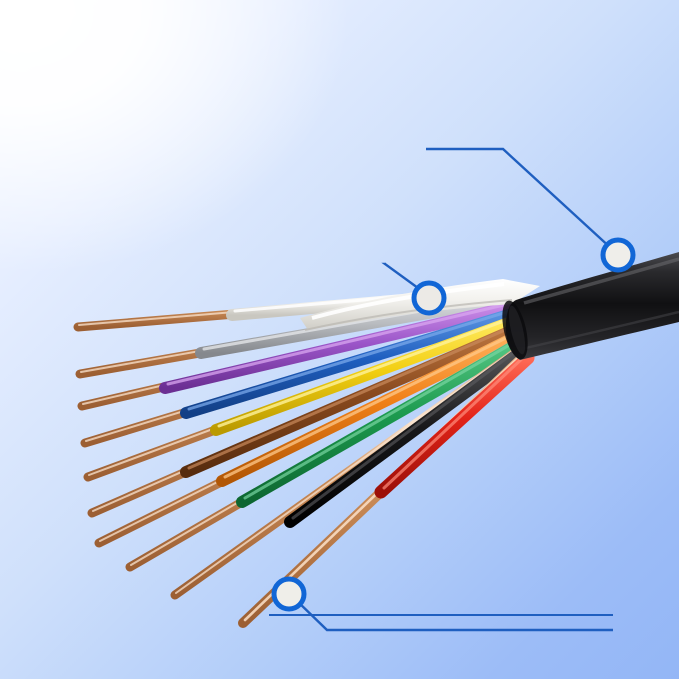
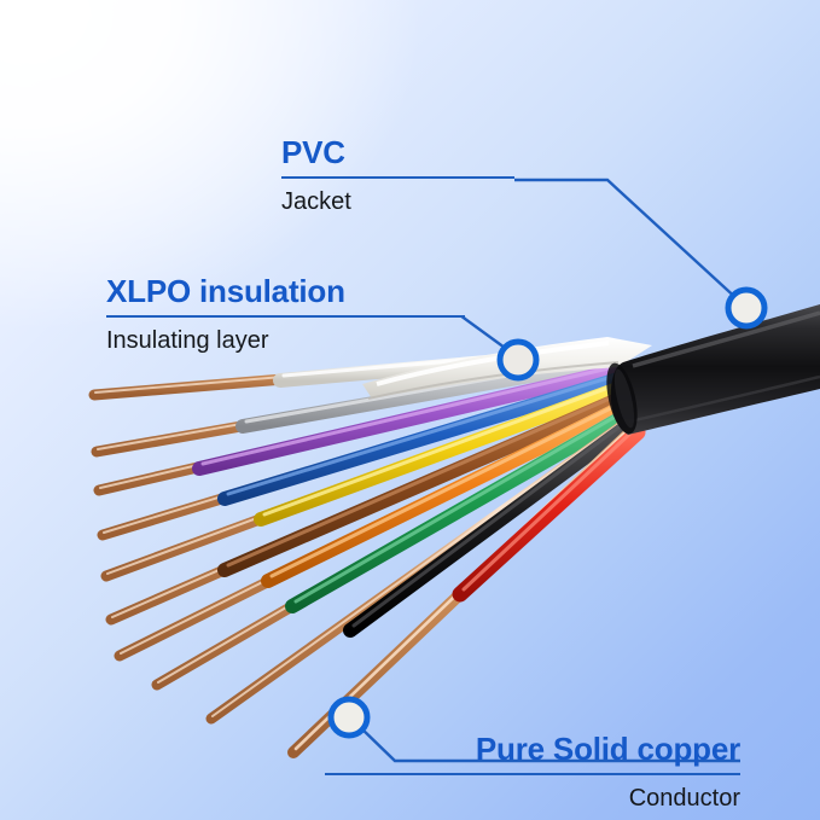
+ PVC
+ Jacket
+ XLPO insulation
+ Insulating layer
+ Pure Solid copper
+ Conductor
